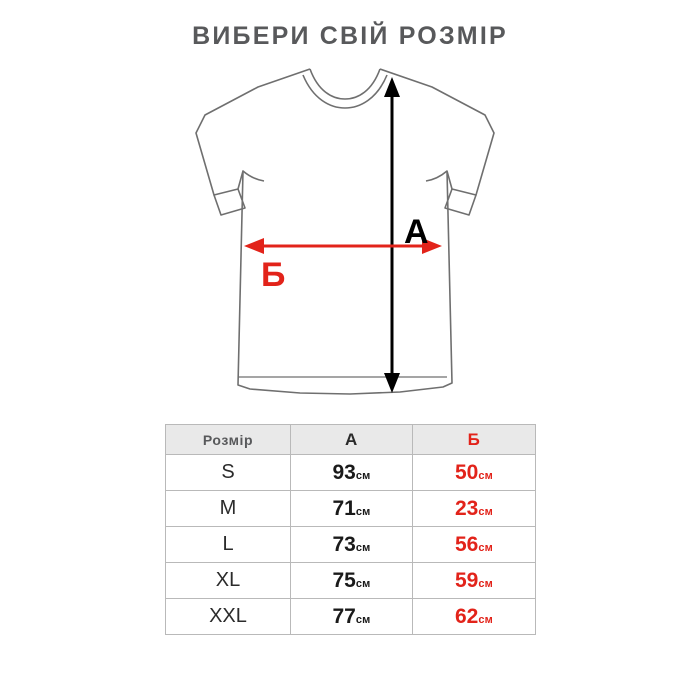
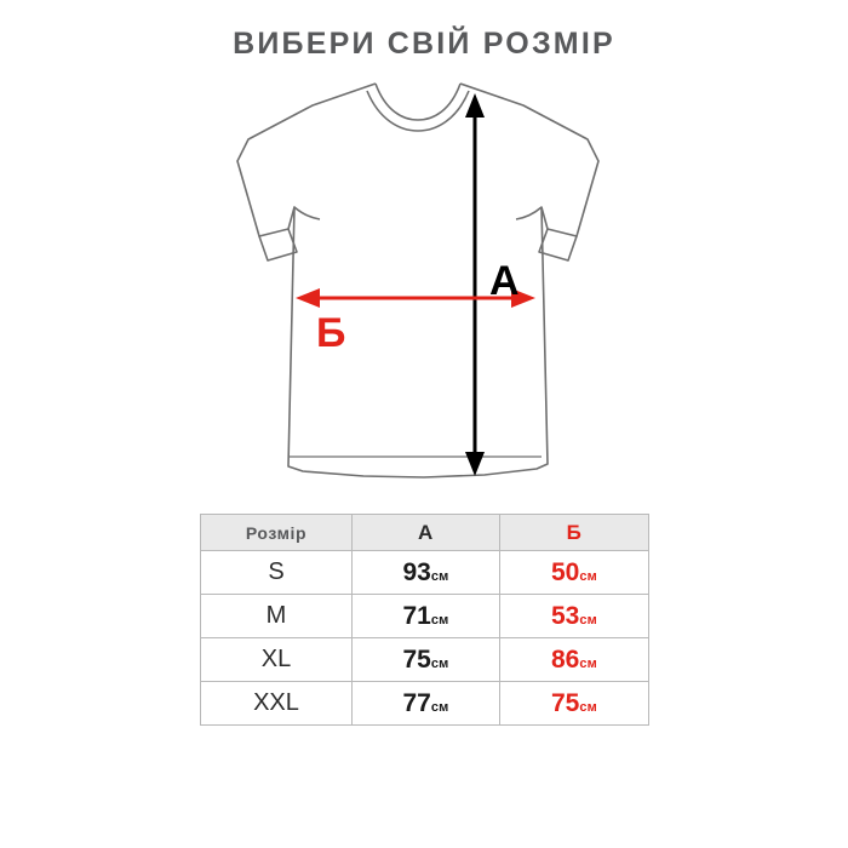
  ВИБЕРИ СВІЙ РОЗМІР
  А
  Б
  Розмір	А	Б
  S	93см	50см
- M	71см	23см
+ M	71см	53см
- L	73см	56см
- XL	75см	59см
+ XL	75см	86см
- XXL	77см	62см
+ XXL	77см	75см
